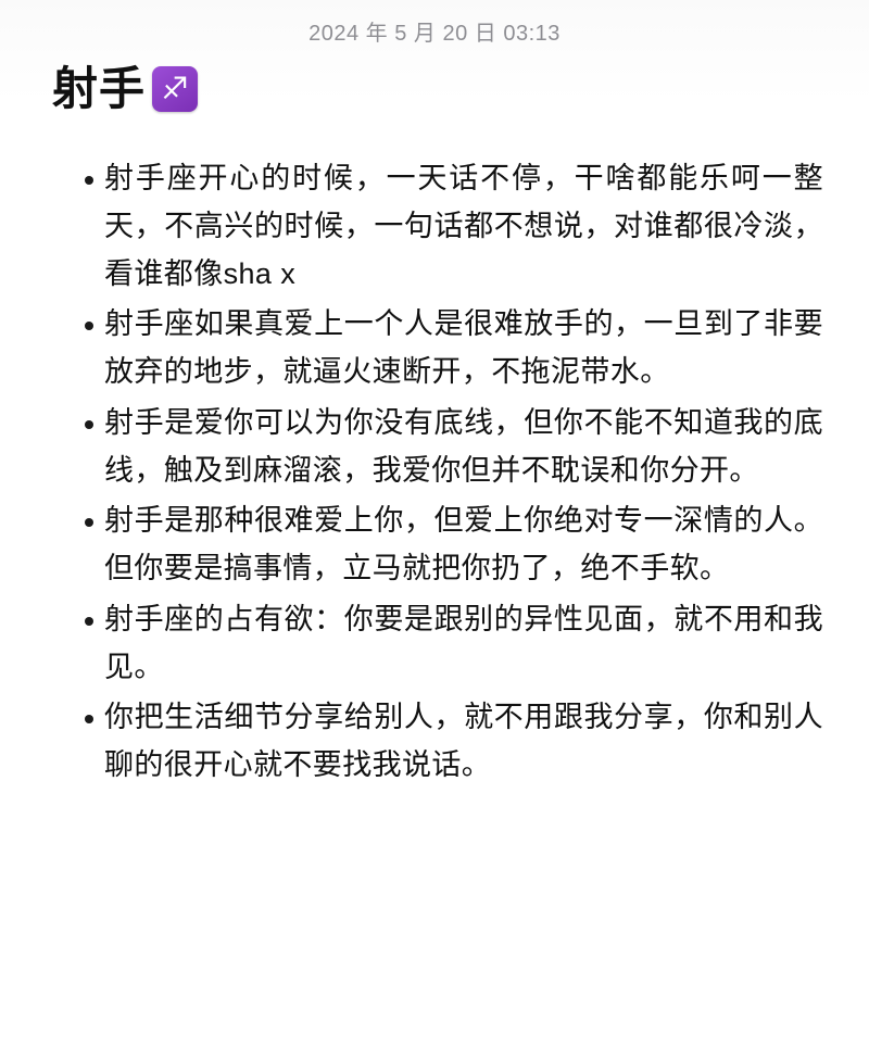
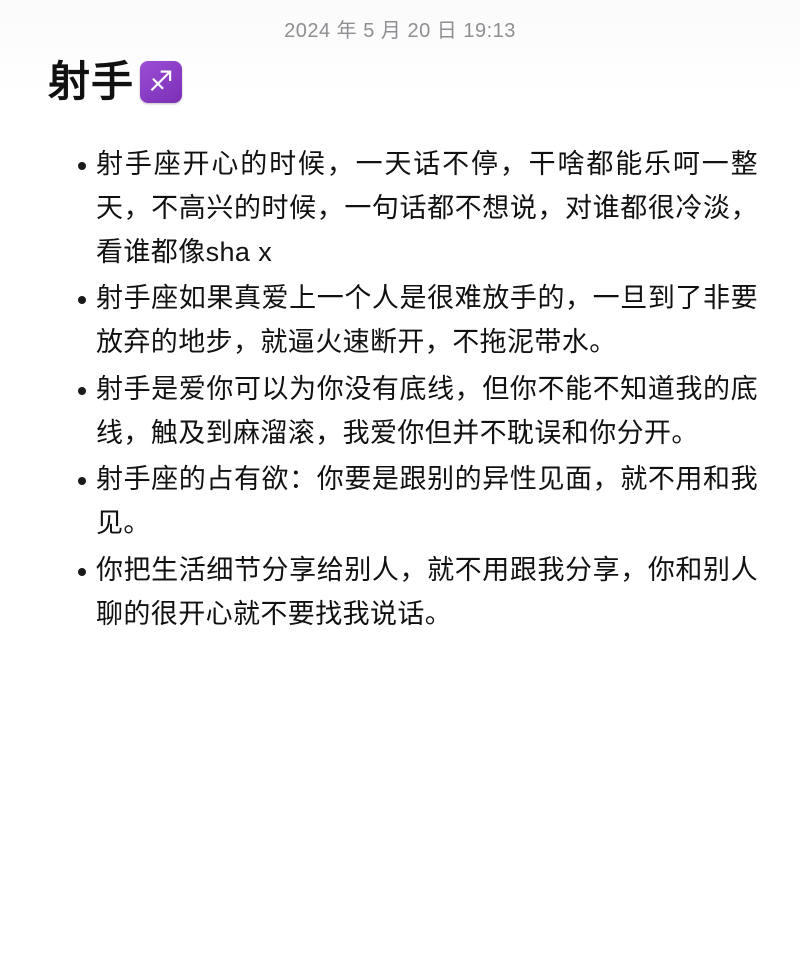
- 2024 年 5 月 20 日 03:13
+ 2024 年 5 月 20 日 19:13
  射手
  ♐
  射手座开心的时候，一天话不停，干啥都能乐呵一整天，不高兴的时候，一句话都不想说，对谁都很冷淡，看谁都像sha x
  射手座如果真爱上一个人是很难放手的，一旦到了非要放弃的地步，就逼火速断开，不拖泥带水。
  射手是爱你可以为你没有底线，但你不能不知道我的底线，触及到麻溜滚，我爱你但并不耽误和你分开。
- 射手是那种很难爱上你，但爱上你绝对专一深情的人。但你要是搞事情，立马就把你扔了，绝不手软。
  射手座的占有欲：你要是跟别的异性见面，就不用和我见。
  你把生活细节分享给别人，就不用跟我分享，你和别人聊的很开心就不要找我说话。
